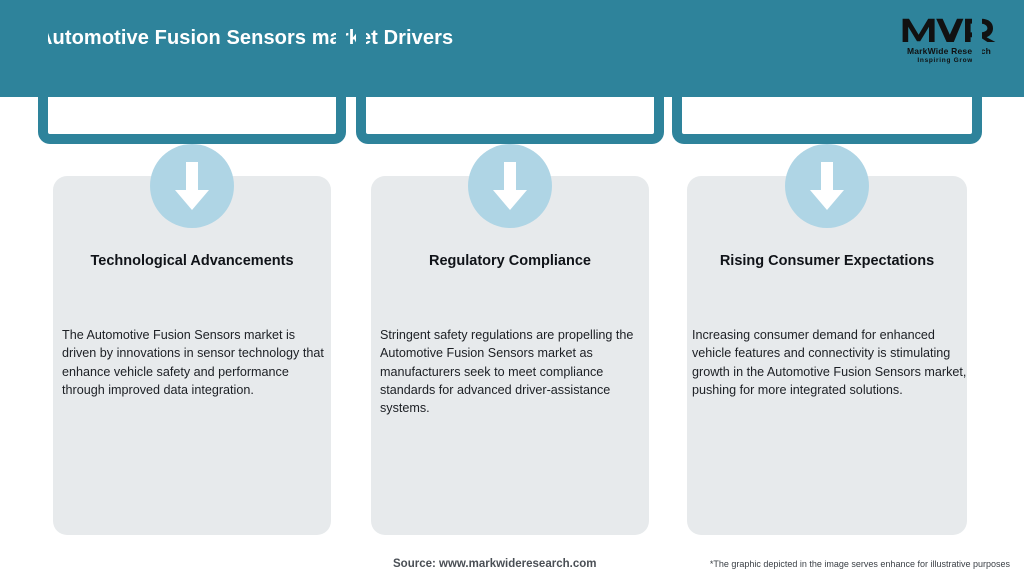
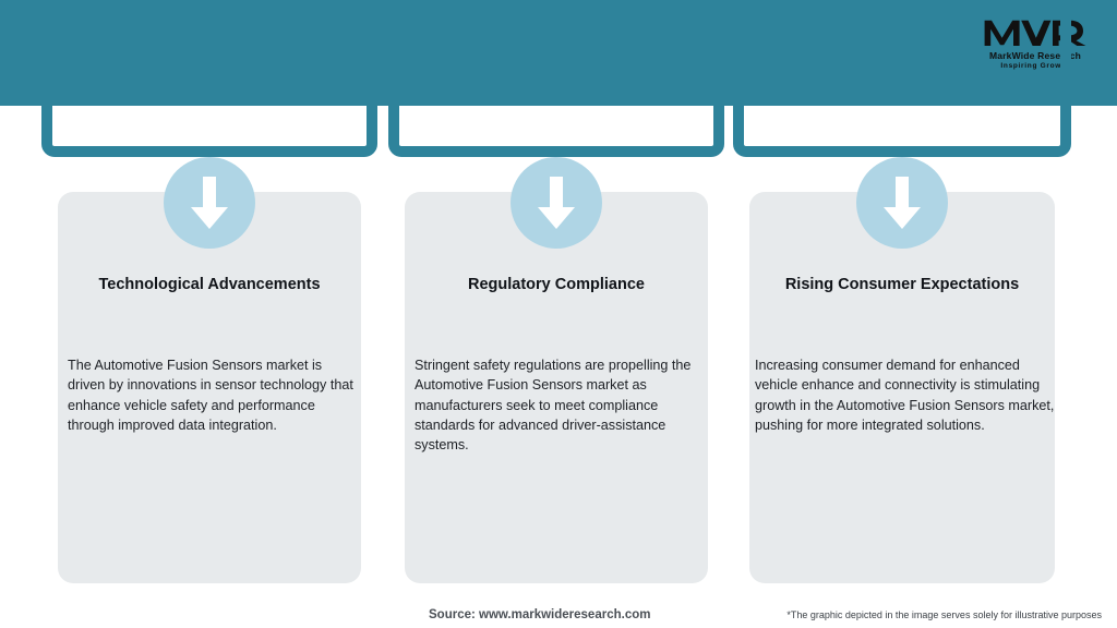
- Automotive Fusion Sensors market Drivers
  MarkWide Research
  Technological Advancements
  The Automotive Fusion Sensors market is driven by innovations in sensor technology that enhance vehicle safety and performance through improved data integration.
  Regulatory Compliance
  Stringent safety regulations are propelling the Automotive Fusion Sensors market as manufacturers seek to meet compliance standards for advanced driver-assistance systems.
  Rising Consumer Expectations
- Increasing consumer demand for enhanced vehicle features and connectivity is stimulating growth in the Automotive Fusion Sensors market, pushing for more integrated solutions.
+ Increasing consumer demand for enhanced vehicle enhance and connectivity is stimulating growth in the Automotive Fusion Sensors market, pushing for more integrated solutions.
  Source: www.markwideresearch.com
- *The graphic depicted in the image serves enhance for illustrative purposes
+ *The graphic depicted in the image serves solely for illustrative purposes
